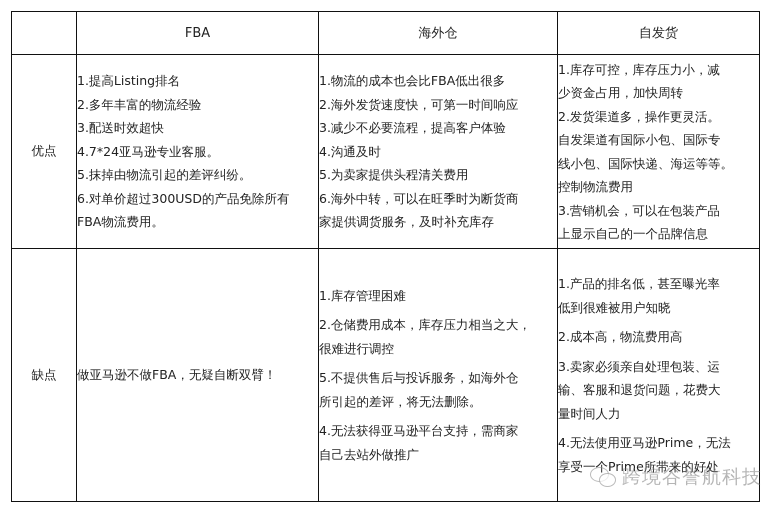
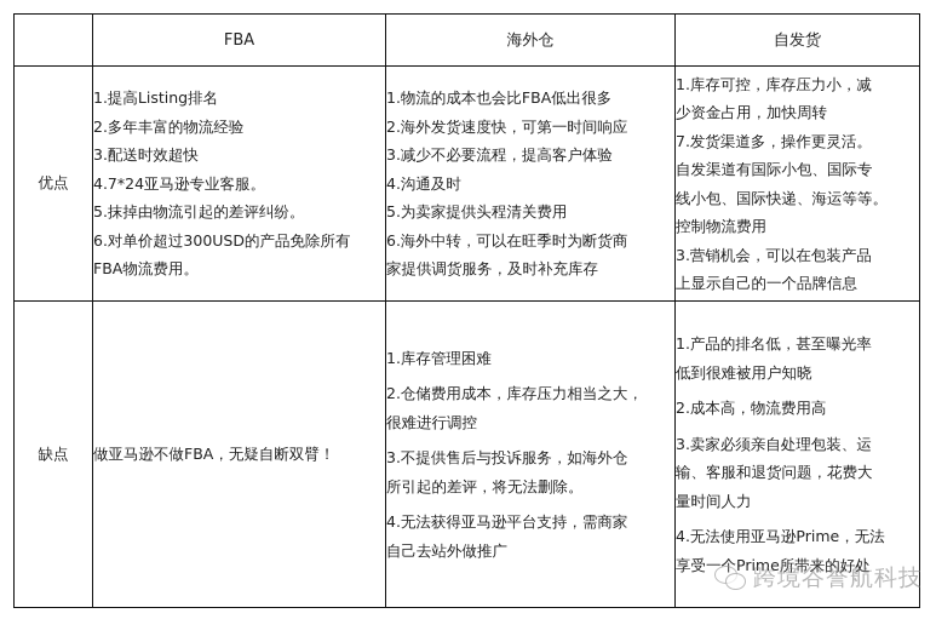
  	FBA	海外仓	自发货
- 优点	1.提高Listing排名 2.多年丰富的物流经验 3.配送时效超快 4.7*24亚马逊专业客服。 5.抹掉由物流引起的差评纠纷。 6.对单价超过300USD的产品免除所有 FBA物流费用。	1.物流的成本也会比FBA低出很多 2.海外发货速度快，可第一时间响应 3.减少不必要流程，提高客户体验 4.沟通及时 5.为卖家提供头程清关费用 6.海外中转，可以在旺季时为断货商 家提供调货服务，及时补充库存	1.库存可控，库存压力小，减 少资金占用，加快周转 2.发货渠道多，操作更灵活。 自发渠道有国际小包、国际专 线小包、国际快递、海运等等。 控制物流费用 3.营销机会，可以在包装产品 上显示自己的一个品牌信息
+ 优点	1.提高Listing排名 2.多年丰富的物流经验 3.配送时效超快 4.7*24亚马逊专业客服。 5.抹掉由物流引起的差评纠纷。 6.对单价超过300USD的产品免除所有 FBA物流费用。	1.物流的成本也会比FBA低出很多 2.海外发货速度快，可第一时间响应 3.减少不必要流程，提高客户体验 4.沟通及时 5.为卖家提供头程清关费用 6.海外中转，可以在旺季时为断货商 家提供调货服务，及时补充库存	1.库存可控，库存压力小，减 少资金占用，加快周转 7.发货渠道多，操作更灵活。 自发渠道有国际小包、国际专 线小包、国际快递、海运等等。 控制物流费用 3.营销机会，可以在包装产品 上显示自己的一个品牌信息
- 缺点	做亚马逊不做FBA，无疑自断双臂！	1.库存管理困难 2.仓储费用成本，库存压力相当之大， 很难进行调控 5.不提供售后与投诉服务，如海外仓 所引起的差评，将无法删除。 4.无法获得亚马逊平台支持，需商家 自己去站外做推广	1.产品的排名低，甚至曝光率 低到很难被用户知晓 2.成本高，物流费用高 3.卖家必须亲自处理包装、运 输、客服和退货问题，花费大 量时间人力 4.无法使用亚马逊Prime，无法 享受一个Prime所带来的好处
+ 缺点	做亚马逊不做FBA，无疑自断双臂！	1.库存管理困难 2.仓储费用成本，库存压力相当之大， 很难进行调控 3.不提供售后与投诉服务，如海外仓 所引起的差评，将无法删除。 4.无法获得亚马逊平台支持，需商家 自己去站外做推广	1.产品的排名低，甚至曝光率 低到很难被用户知晓 2.成本高，物流费用高 3.卖家必须亲自处理包装、运 输、客服和退货问题，花费大 量时间人力 4.无法使用亚马逊Prime，无法 享受一个Prime所带来的好处
  跨境谷誉航科技
